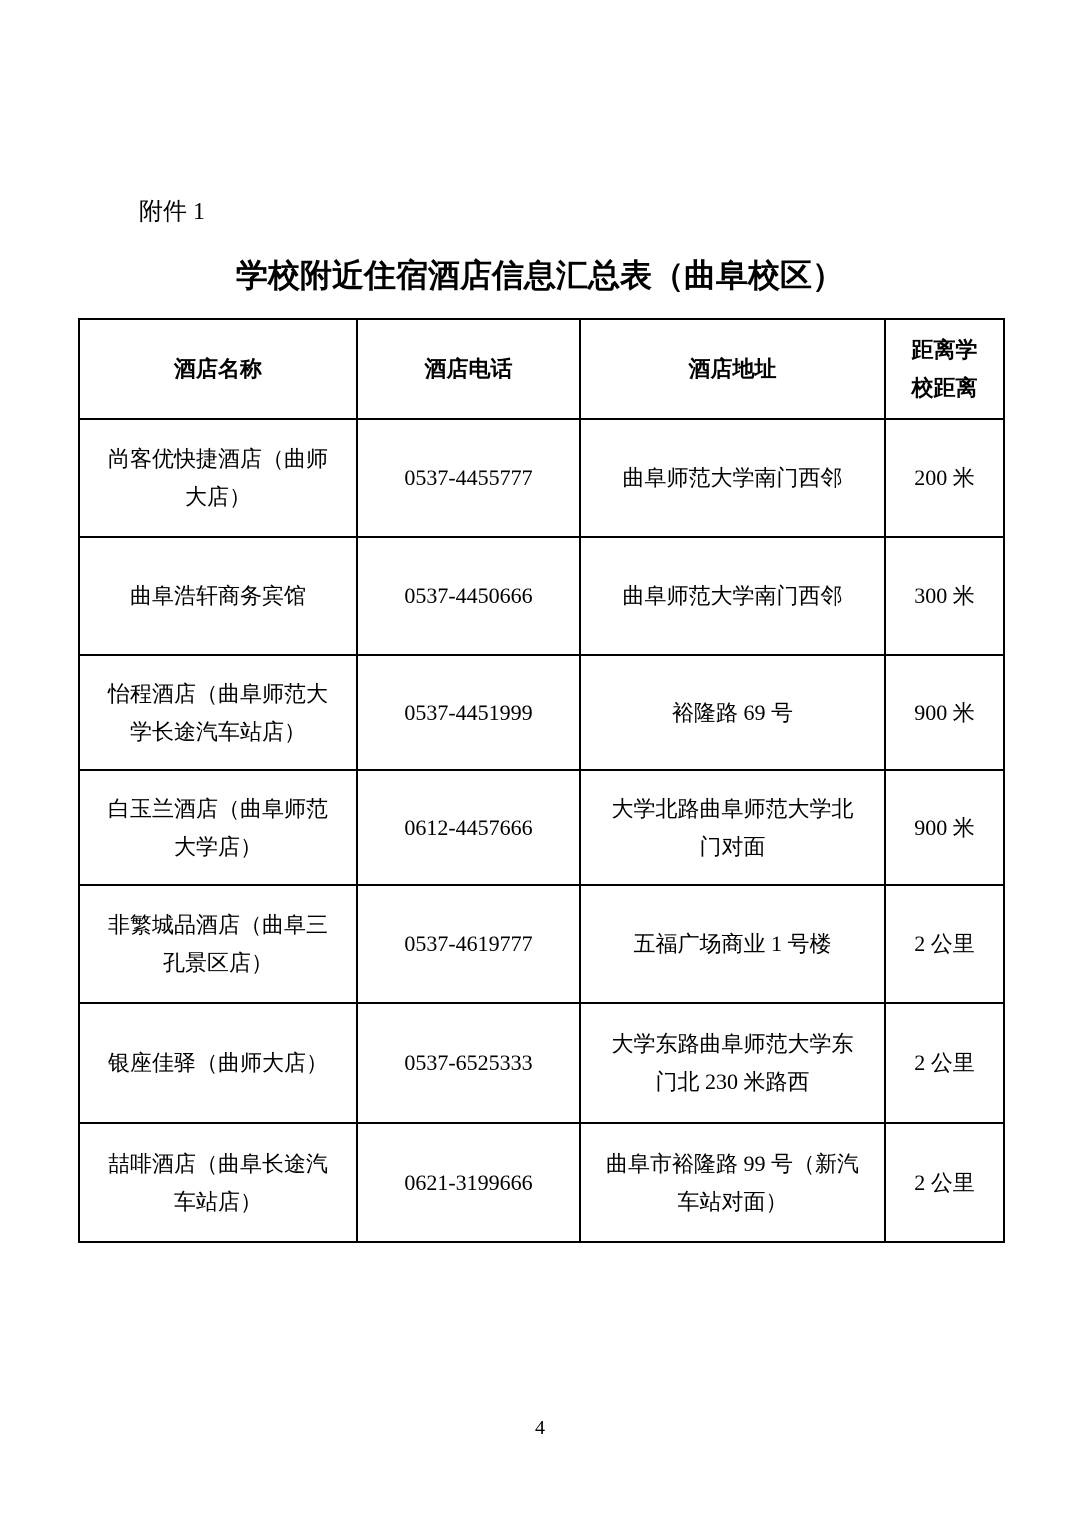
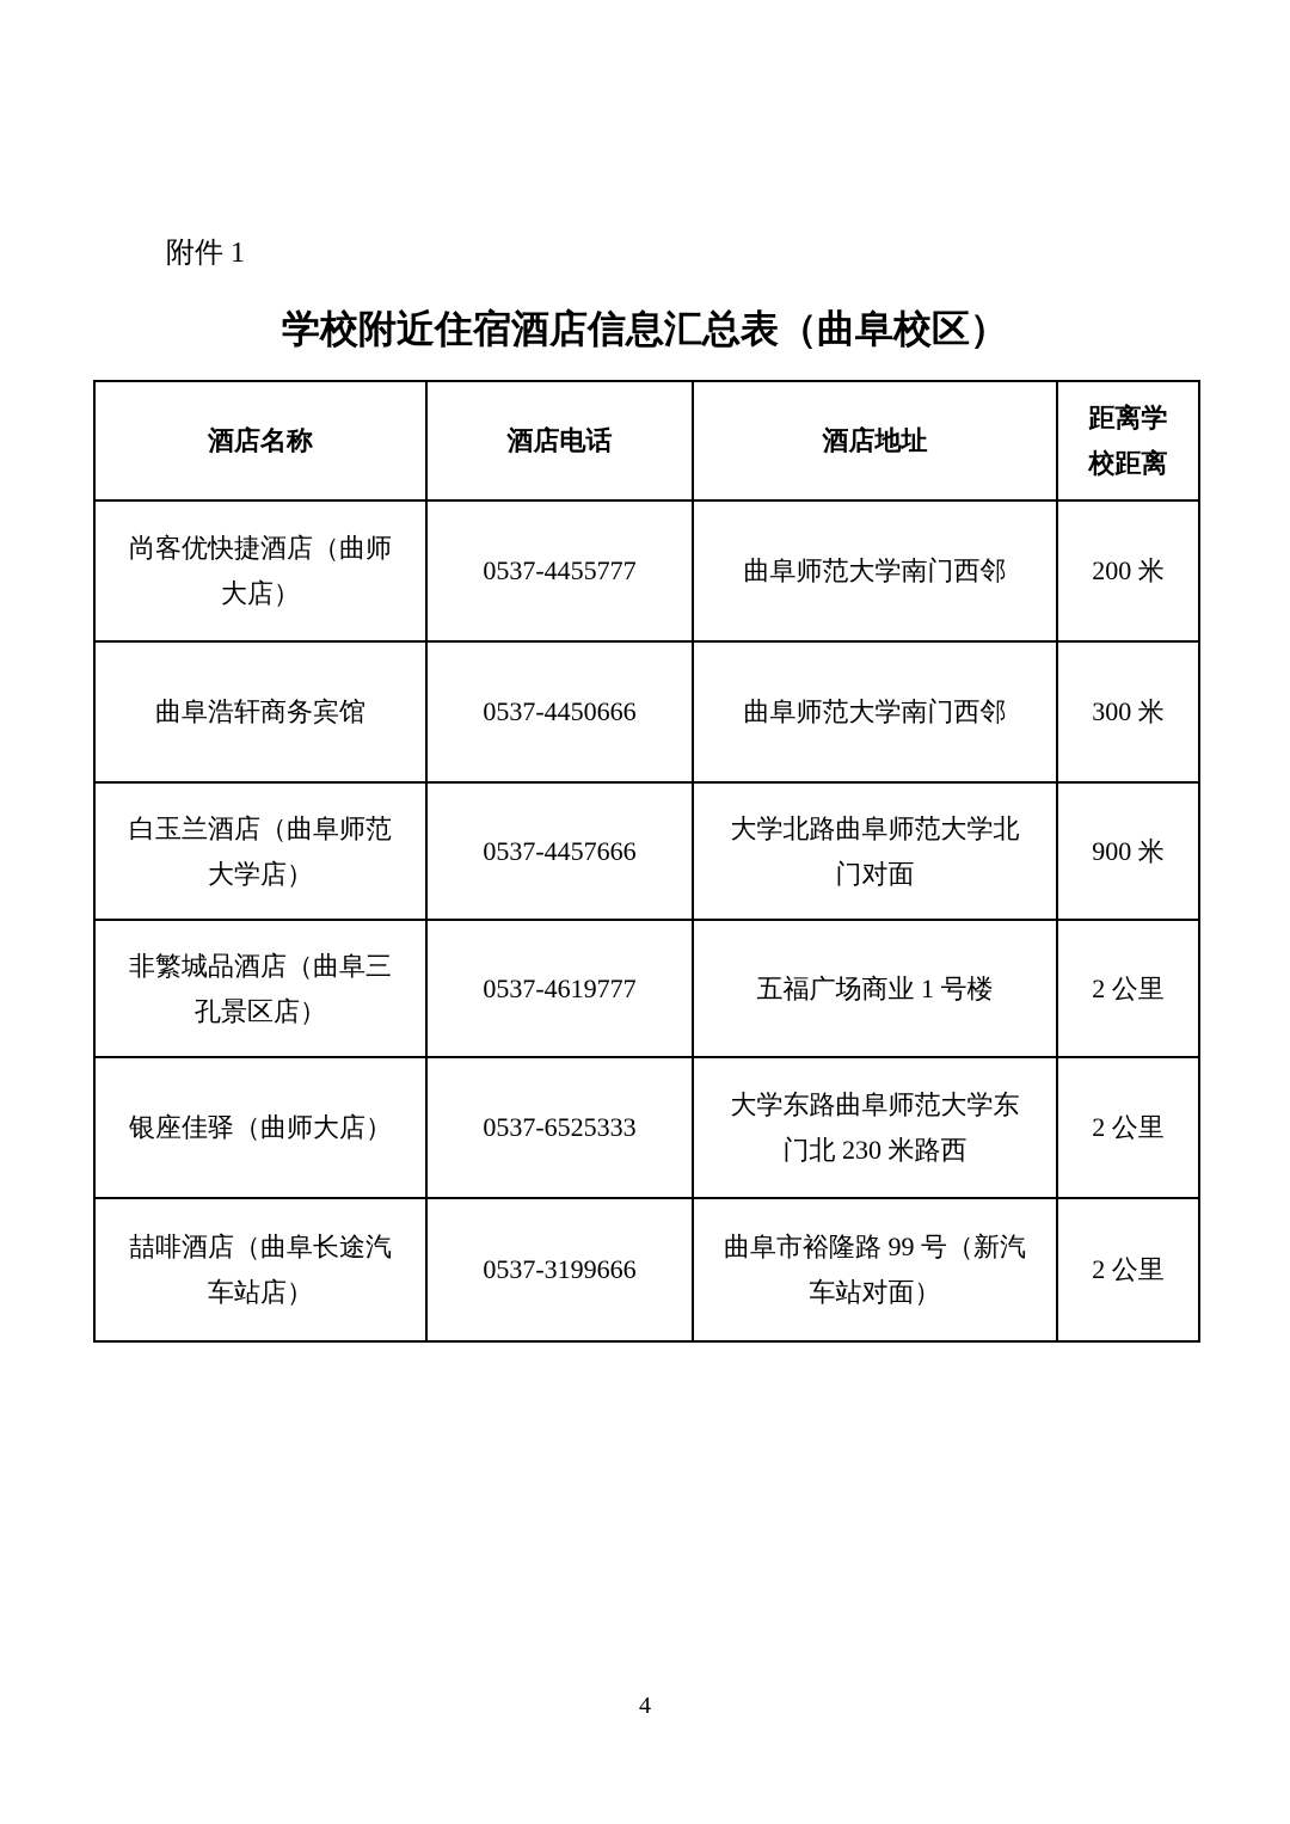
  附件 1
  学校附近住宿酒店信息汇总表（曲阜校区）
  酒店名称	酒店电话	酒店地址	距离学校距离
  尚客优快捷酒店（曲师大店）	0537-4455777	曲阜师范大学南门西邻	200 米
  曲阜浩轩商务宾馆	0537-4450666	曲阜师范大学南门西邻	300 米
- 怡程酒店（曲阜师范大学长途汽车站店）	0537-4451999	裕隆路 69 号	900 米
- 白玉兰酒店（曲阜师范大学店）	0612-4457666	大学北路曲阜师范大学北门对面	900 米
+ 白玉兰酒店（曲阜师范大学店）	0537-4457666	大学北路曲阜师范大学北门对面	900 米
  非繁城品酒店（曲阜三孔景区店）	0537-4619777	五福广场商业 1 号楼	2 公里
  银座佳驿（曲师大店）	0537-6525333	大学东路曲阜师范大学东门北 230 米路西	2 公里
- 喆啡酒店（曲阜长途汽车站店）	0621-3199666	曲阜市裕隆路 99 号（新汽车站对面）	2 公里
+ 喆啡酒店（曲阜长途汽车站店）	0537-3199666	曲阜市裕隆路 99 号（新汽车站对面）	2 公里
  4
